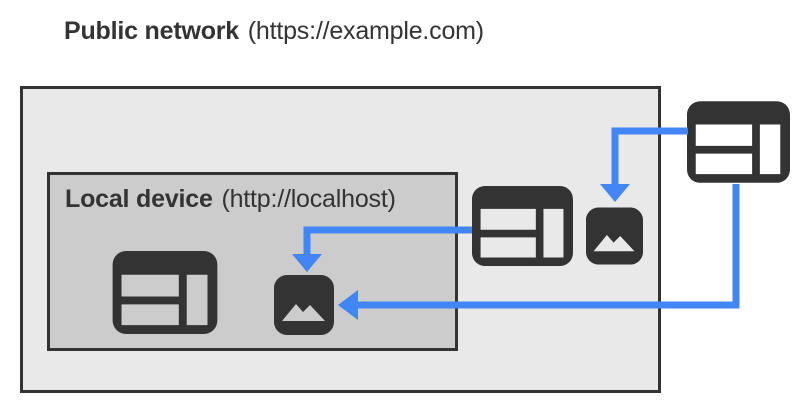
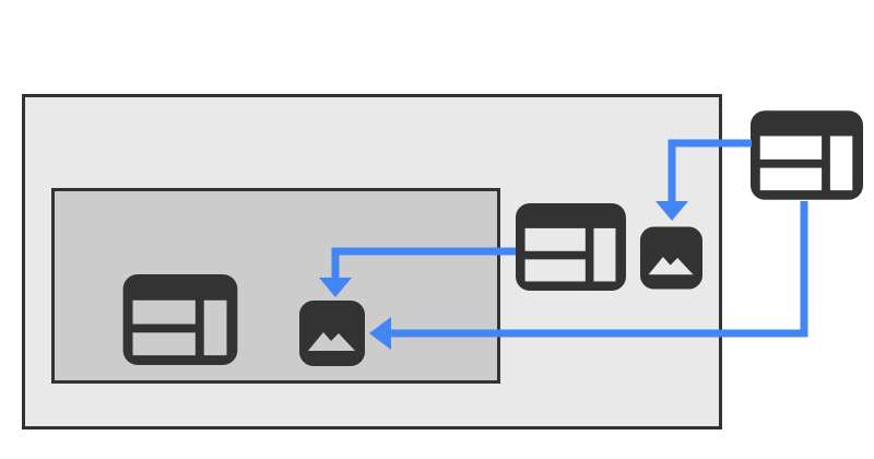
- Public network (https://example.com)
- Local device (http://localhost)
